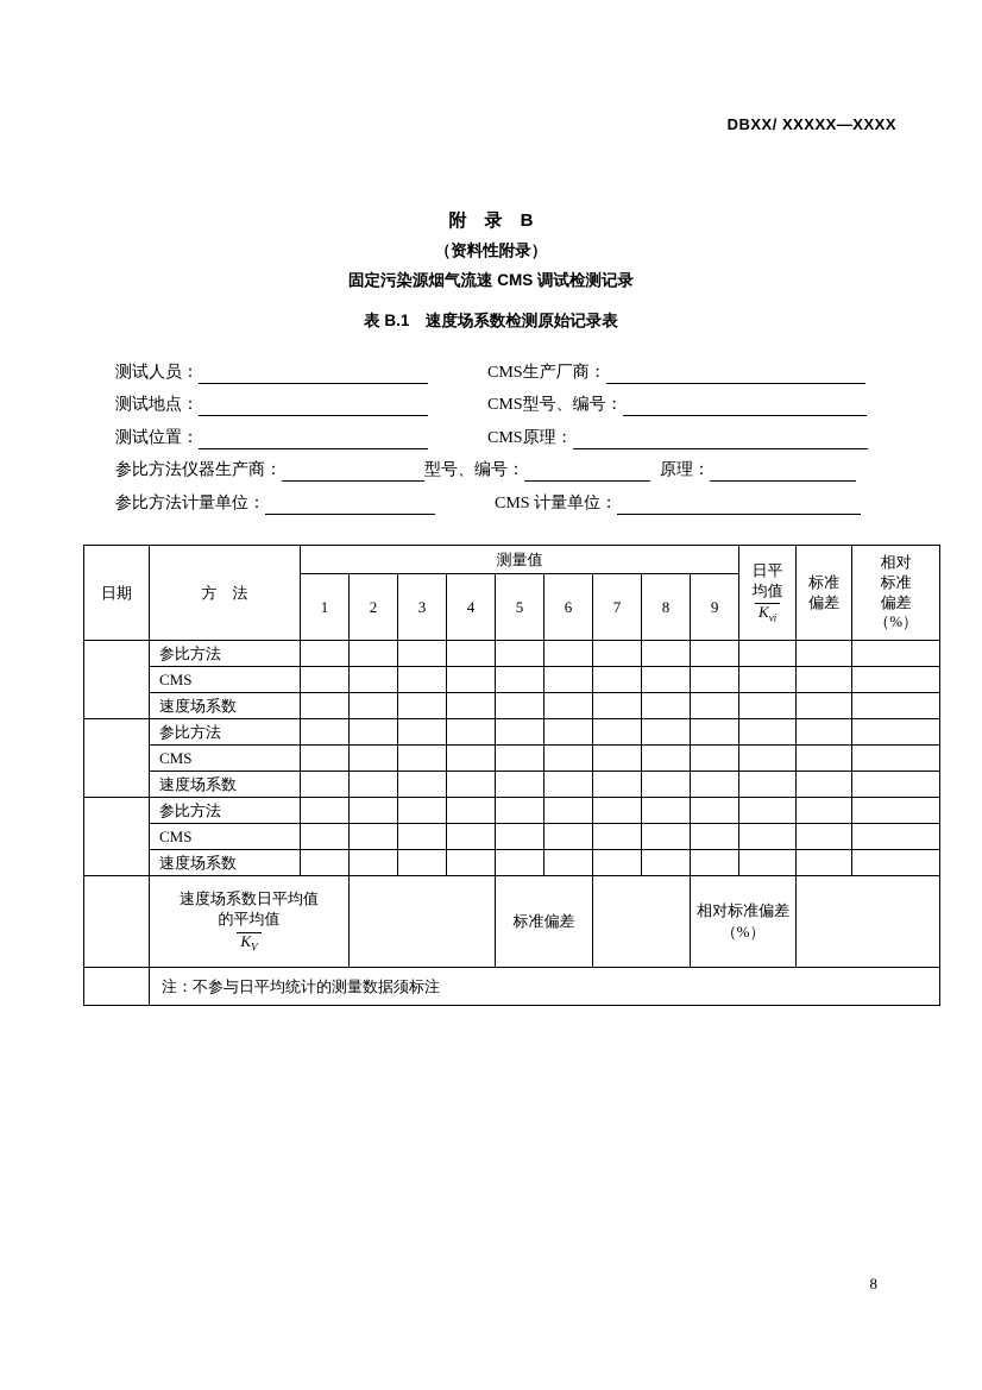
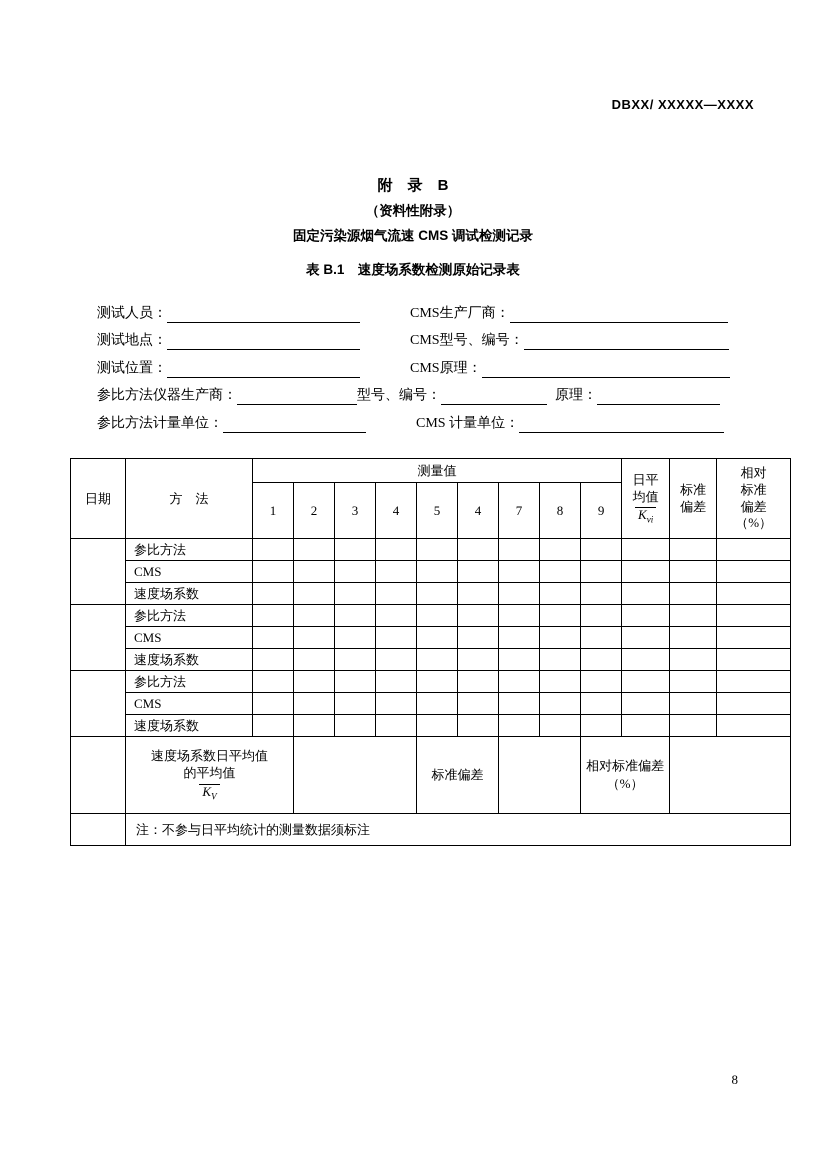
  DBXX/ XXXXX—XXXX
  附 录 B
  （资料性附录）
  固定污染源烟气流速 CMS 调试检测记录
  表 B.1 速度场系数检测原始记录表
  测试人员：
  CMS生产厂商：
  测试地点：
  CMS型号、编号：
  测试位置：
  CMS原理：
  参比方法仪器生产商：
  型号、编号：
  原理：
  参比方法计量单位：
  CMS 计量单位：
  日期	方 法	测量值	日平 均值 Kvi	标准 偏差	相对 标准 偏差 （%）
- 1	2	3	4	5	6	7	8	9
+ 1	2	3	4	5	4	7	8	9
  	参比方法
  CMS
  速度场系数
  	参比方法
  CMS
  速度场系数
  	参比方法
  CMS
  速度场系数
  	速度场系数日平均值 的平均值 KV		标准偏差		相对标准偏差（%）
  	注：不参与日平均统计的测量数据须标注
  8
